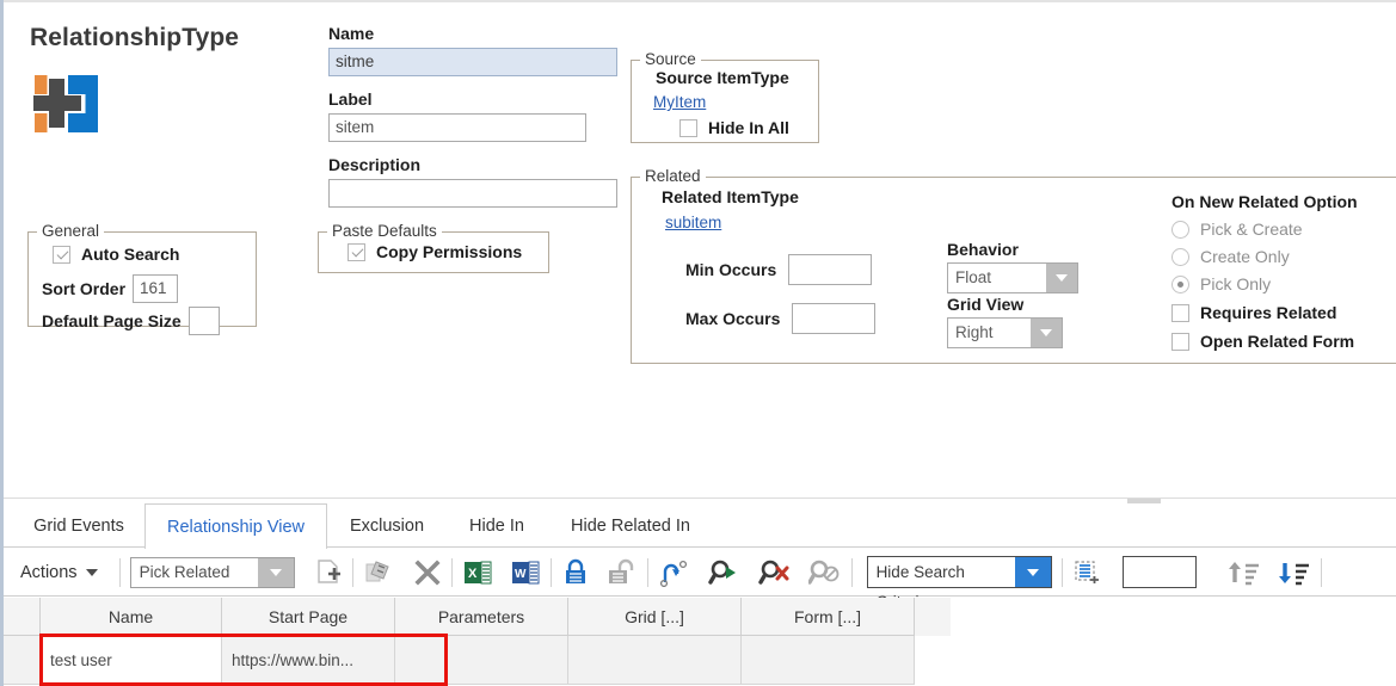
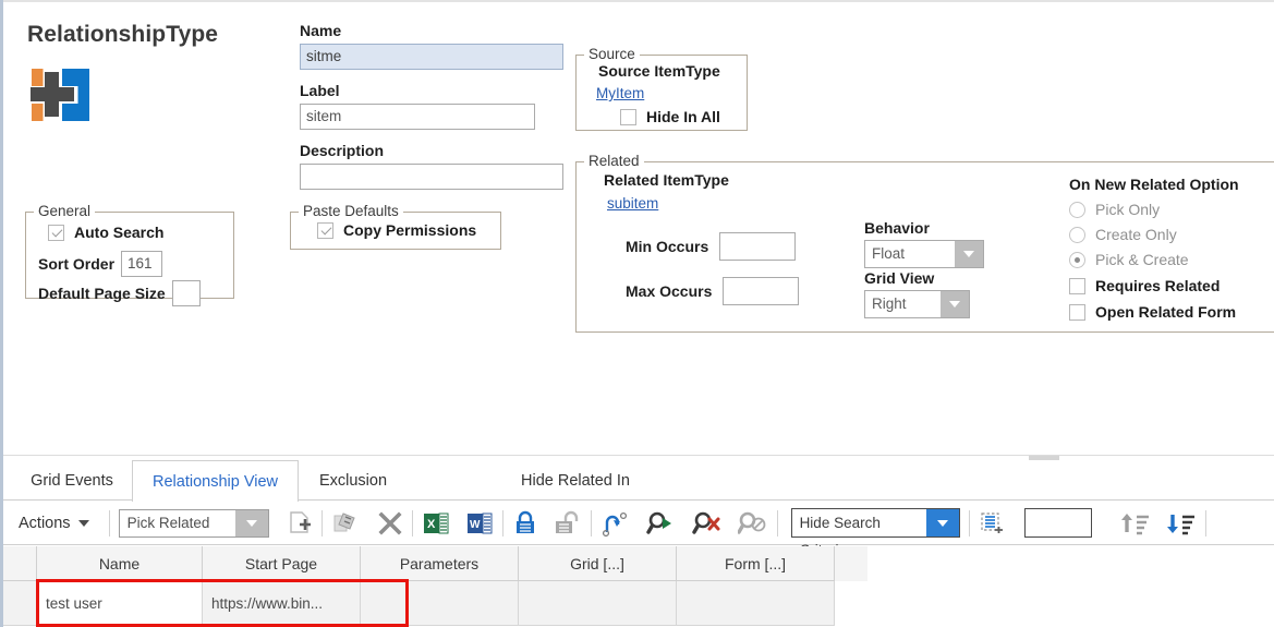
  RelationshipType
  Name
  sitme
  Label
  sitem
  Description
  General
  Auto Search
  Sort Order
  161
  Default Page Size
  Paste Defaults
  Copy Permissions
  Source
  Source ItemType
  MyItem
  Hide In All
  Related
  Related ItemType
  subitem
  Min Occurs
  Max Occurs
  Behavior
  Float
  Grid View
  Right
  On New Related Option
- Pick & Create
+ Pick Only
  Create Only
- Pick Only
+ Pick & Create
  Requires Related
  Open Related Form
  Grid Events
  Relationship View
  Exclusion
- Hide In
  Hide Related In
  Actions
  Pick Related
  X
  W
  Name
  Start Page
  Parameters
  Grid [...]
  Form [...]
  test user
  https://www.bin...
